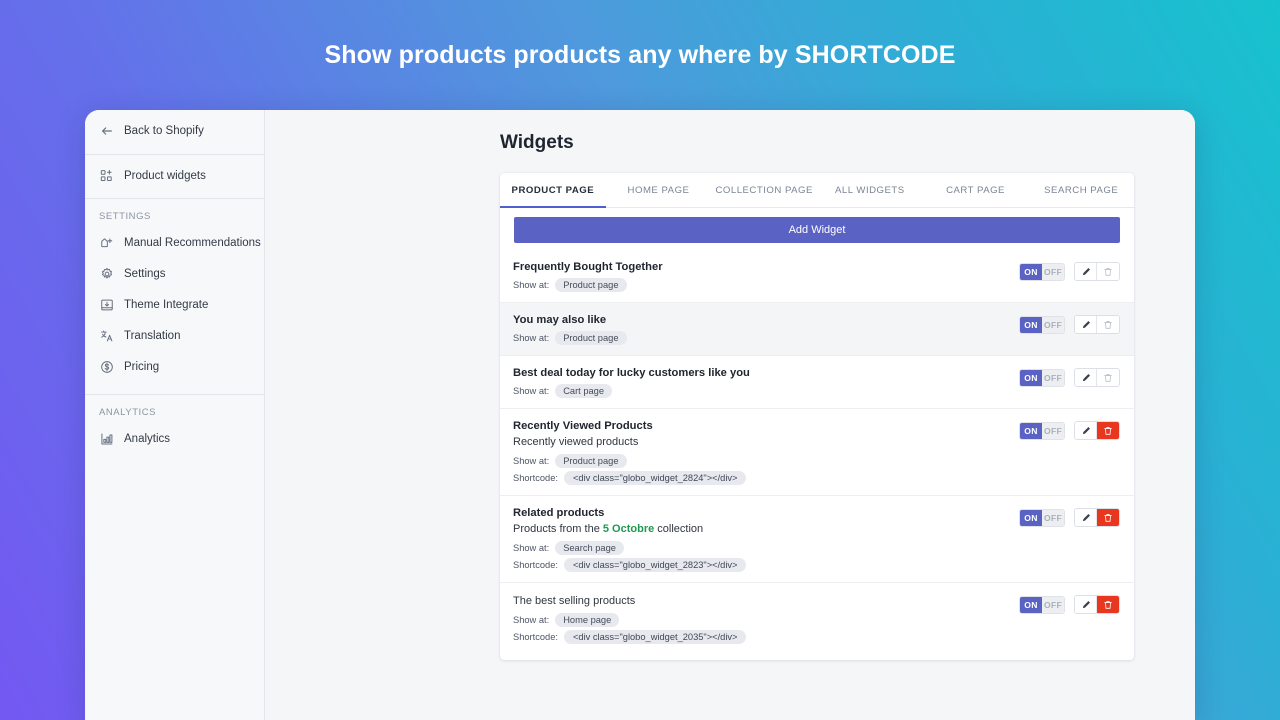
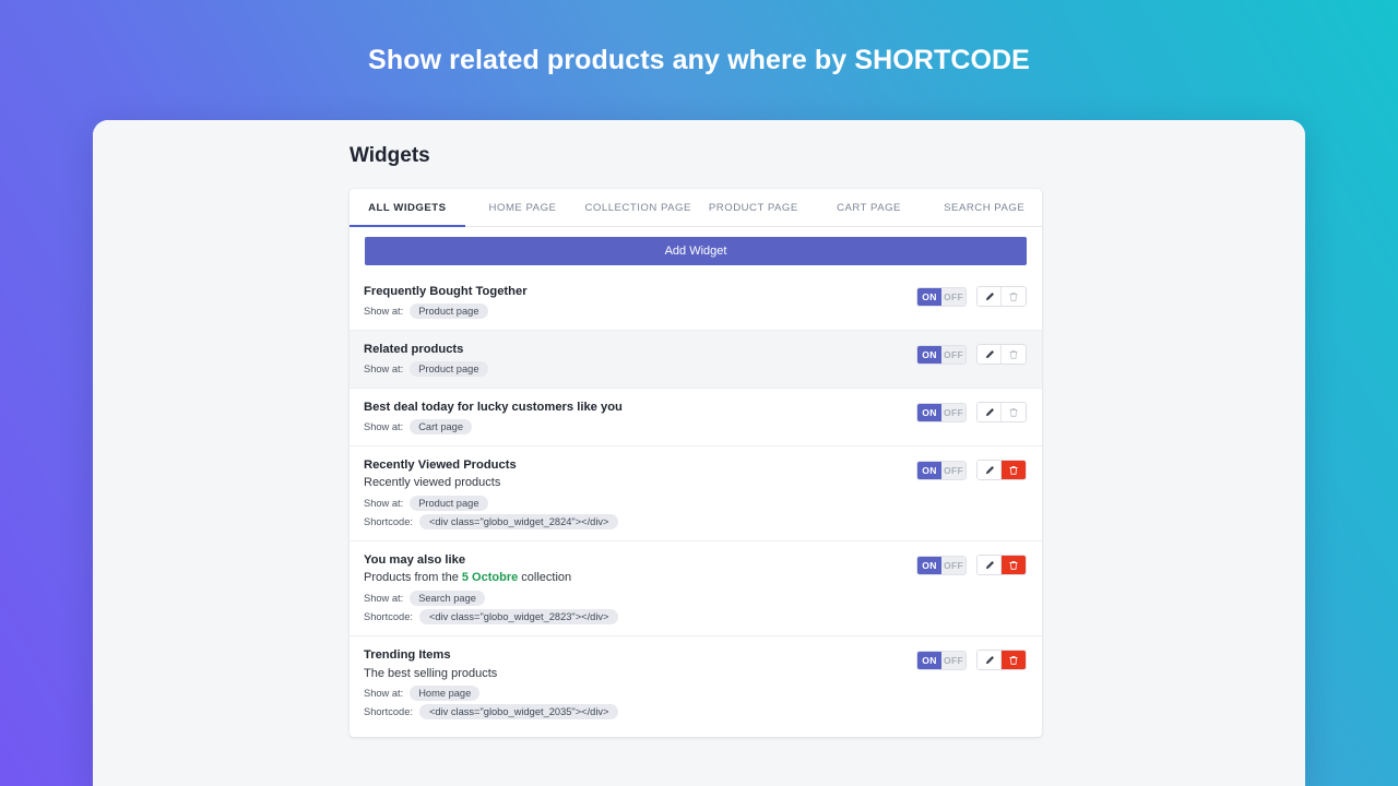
- Show products products any where by SHORTCODE
+ Show related products any where by SHORTCODE
- Back to Shopify
- Product widgets
- SETTINGS
- Manual Recommendations
- Settings
- Theme Integrate
- Translation
- Pricing
- ANALYTICS
- Analytics
  Widgets
- PRODUCT PAGE
+ ALL WIDGETS
  HOME PAGE
  COLLECTION PAGE
- ALL WIDGETS
+ PRODUCT PAGE
  CART PAGE
  SEARCH PAGE
  Add Widget
  Frequently Bought Together
  Show at:
  Product page
  ON
  OFF
- You may also like
+ Related products
  Show at:
  Product page
  ON
  OFF
  Best deal today for lucky customers like you
  Show at:
  Cart page
  ON
  OFF
  Recently Viewed Products
  Recently viewed products
  Show at:
  Product page
  Shortcode:
  <div class="globo_widget_2824"></div>
  ON
  OFF
- Related products
+ You may also like
  Products from the 5 Octobre collection
  Show at:
  Search page
  Shortcode:
  <div class="globo_widget_2823"></div>
  ON
  OFF
+ Trending Items
  The best selling products
  Show at:
  Home page
  Shortcode:
  <div class="globo_widget_2035"></div>
  ON
  OFF
